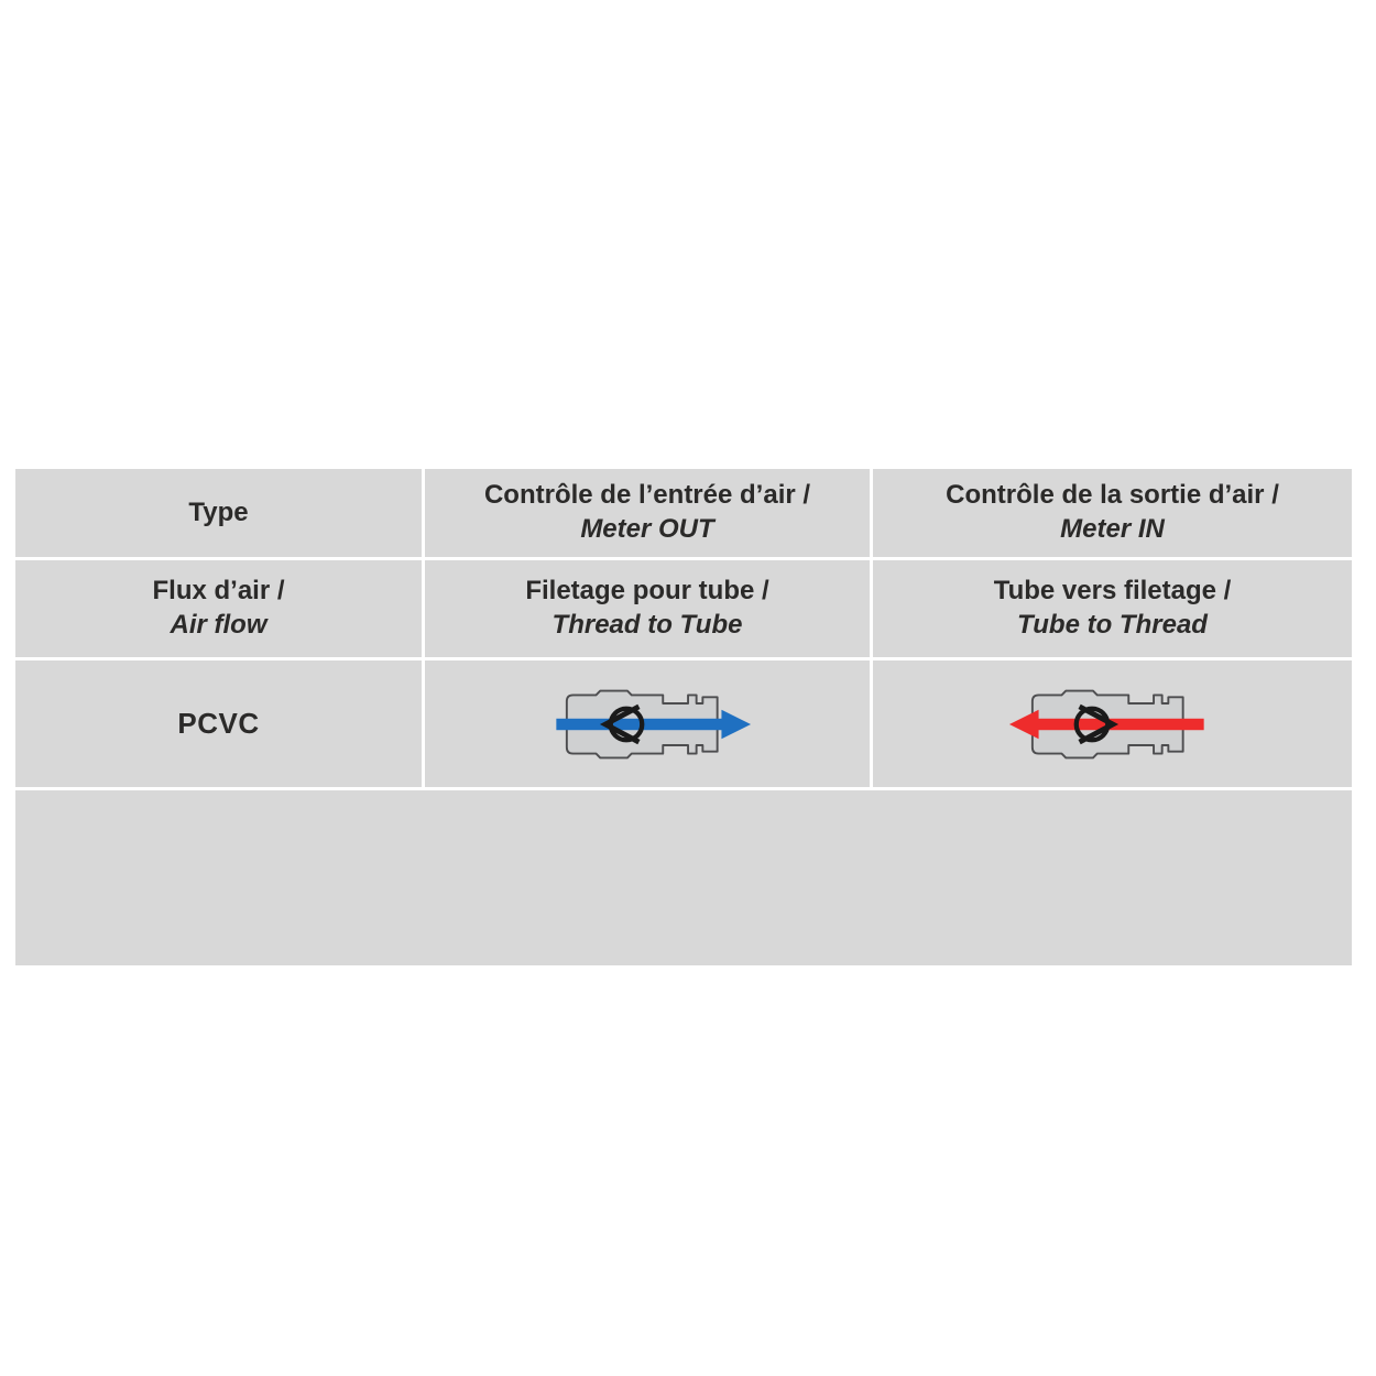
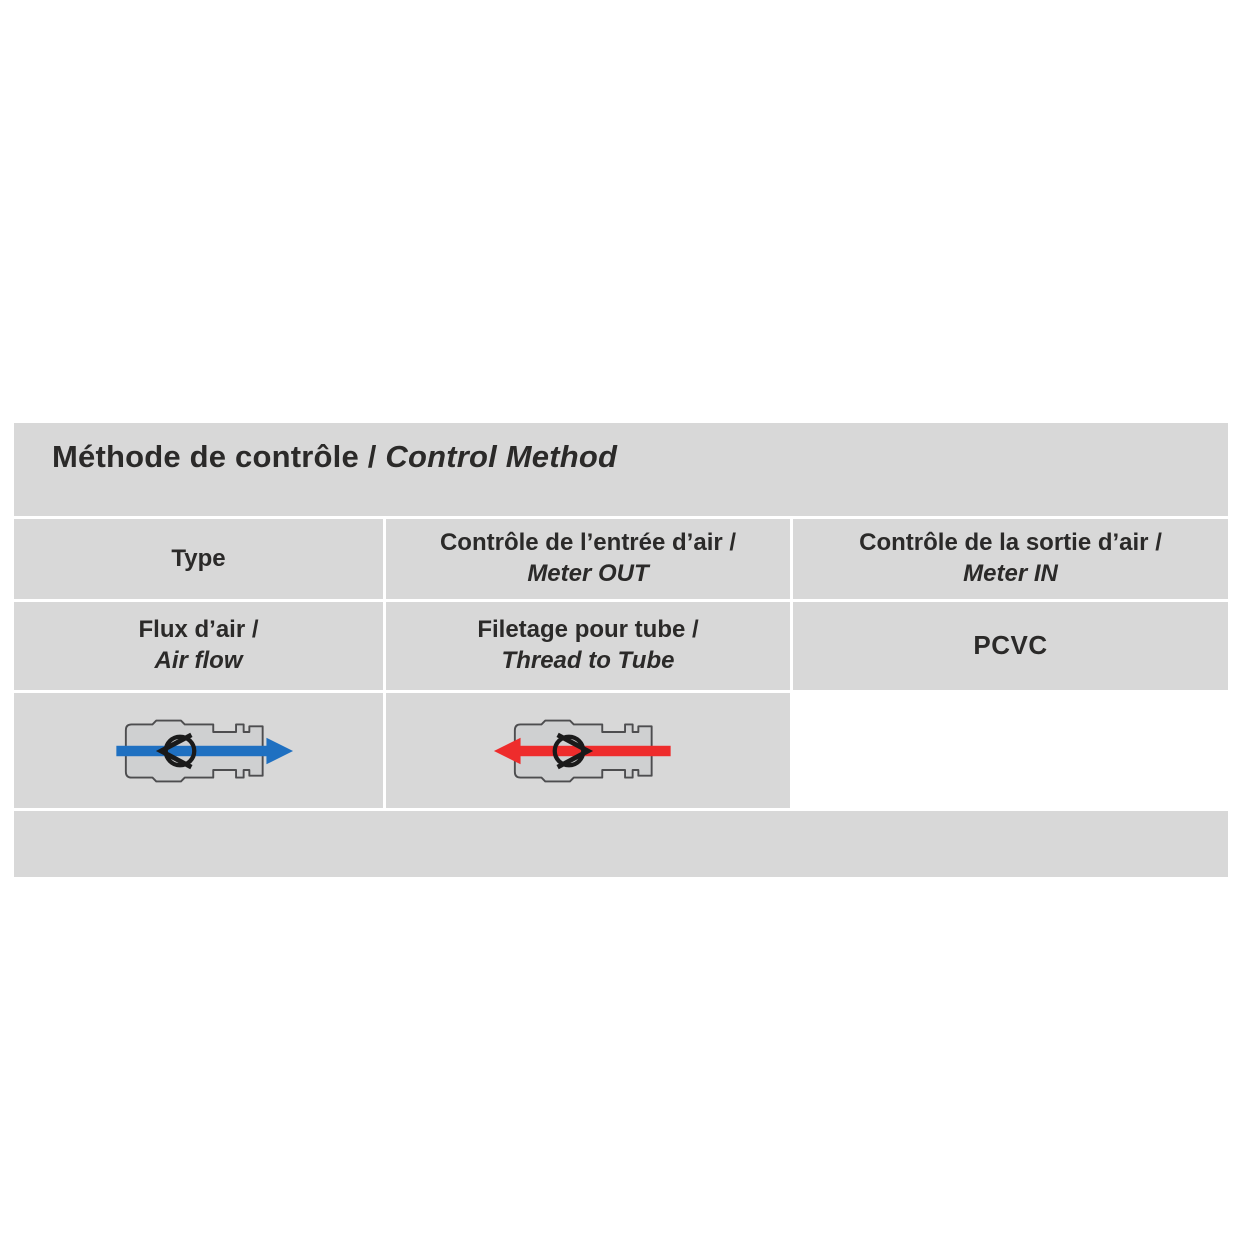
+ Méthode de contrôle / Control Method
  Type
  Contrôle de l’entrée d’air /
  Meter OUT
  Contrôle de la sortie d’air /
  Meter IN
  Flux d’air /
  Air flow
  Filetage pour tube /
  Thread to Tube
- Tube vers filetage /
- Tube to Thread
  PCVC
